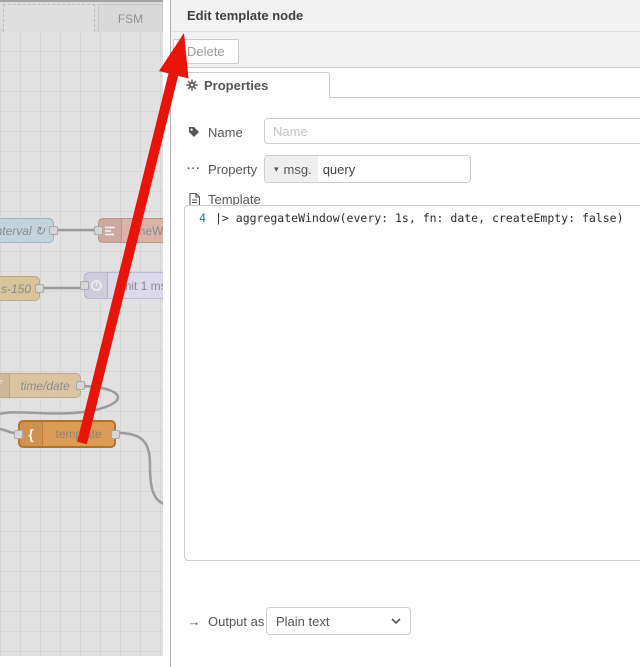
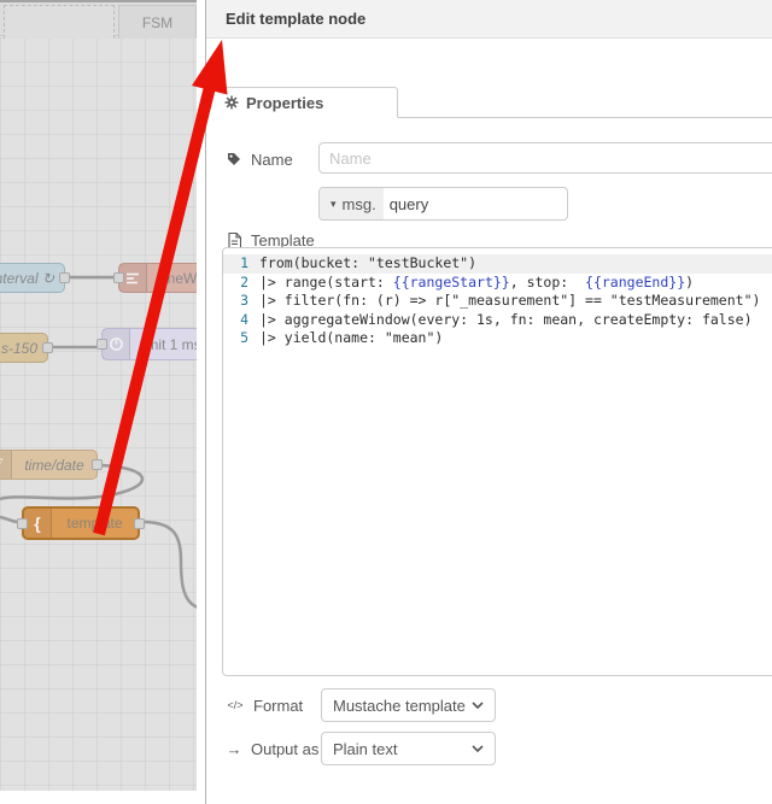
  FSM
  terval ↻
  s-150
  time/date
  {
  tempte
  Edit template node
- Delete
  Properties
  Name
  Name
- ···
- Property
  ▾
  msg.
  query
  Template
+ 1
+ from(bucket: "testBucket")
+ 2
+ |> range(start: {{rangeStart}}, stop: {{rangeEnd}})
+ 3
+ |> filter(fn: (r) => r["_measurement"] == "testMeasurement")
  4
- |> aggregateWindow(every: 1s, fn: date, createEmpty: false)
+ |> aggregateWindow(every: 1s, fn: mean, createEmpty: false)
+ 5
+ |> yield(name: "mean")
+ </>
+ Format
+ Mustache template
  →
  Output as
  Plain text
